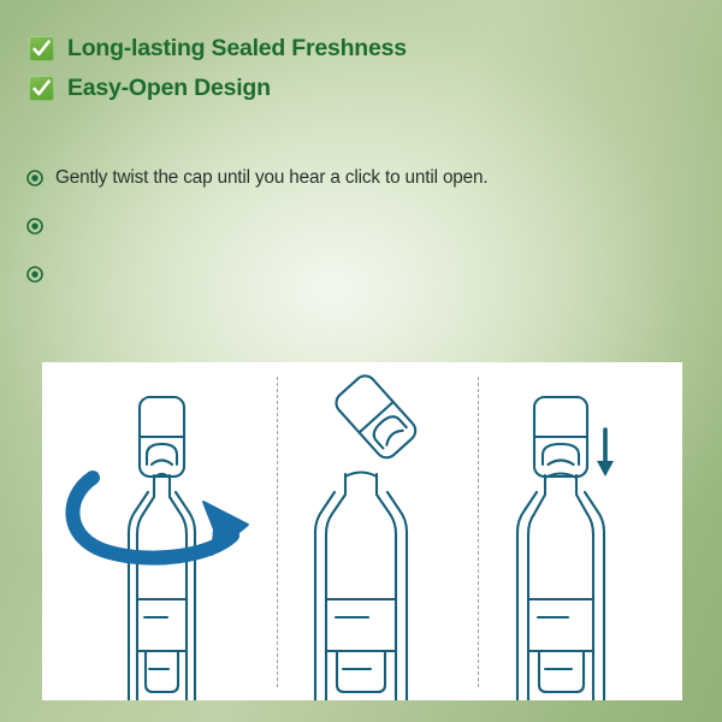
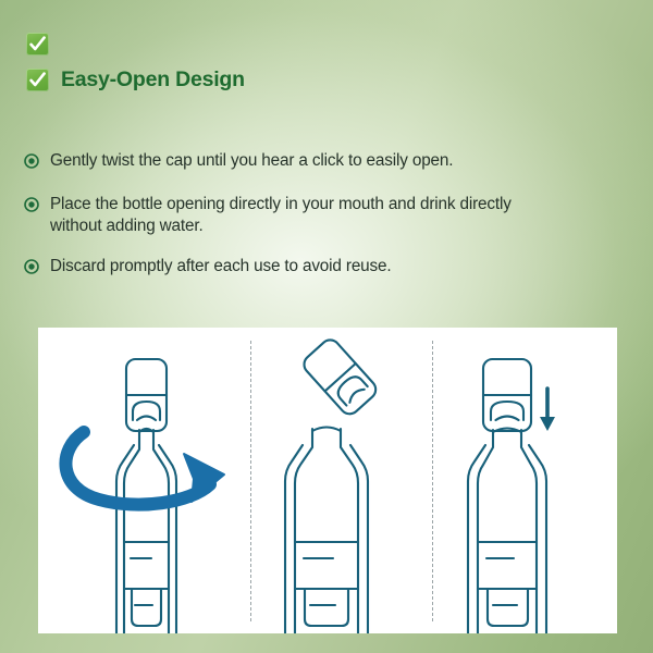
- Long-lasting Sealed Freshness
  Easy-Open Design
- Gently twist the cap until you hear a click to until open.
+ Gently twist the cap until you hear a click to easily open.
+ Place the bottle opening directly in your mouth and drink directly without adding water.
+ Discard promptly after each use to avoid reuse.
